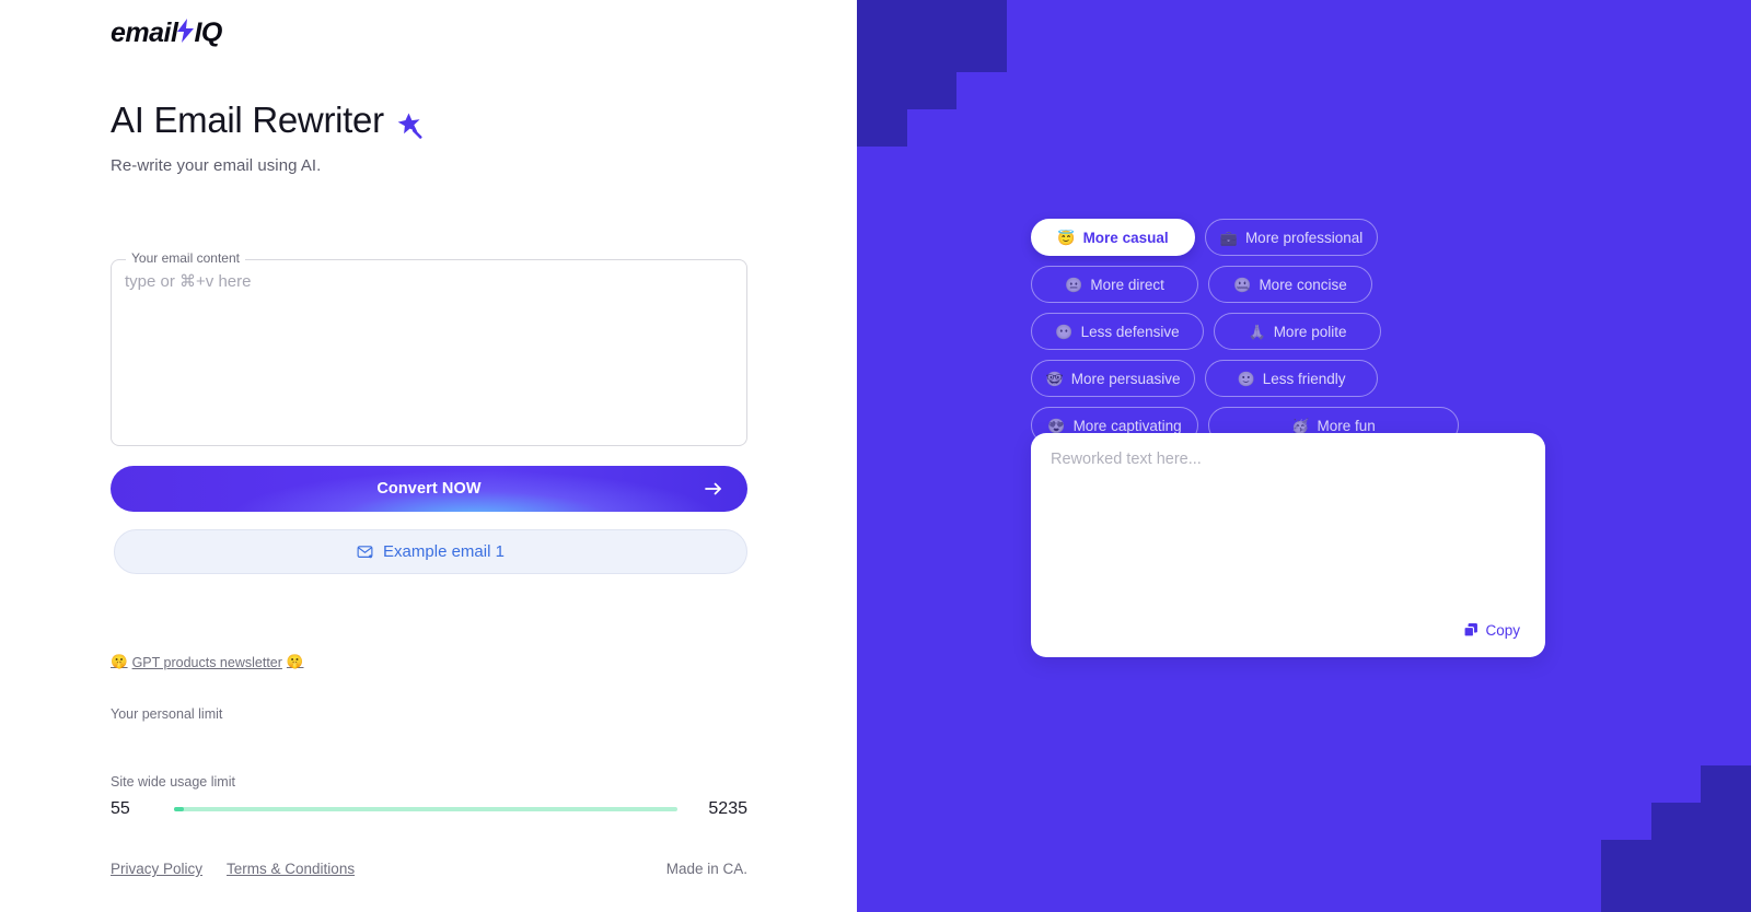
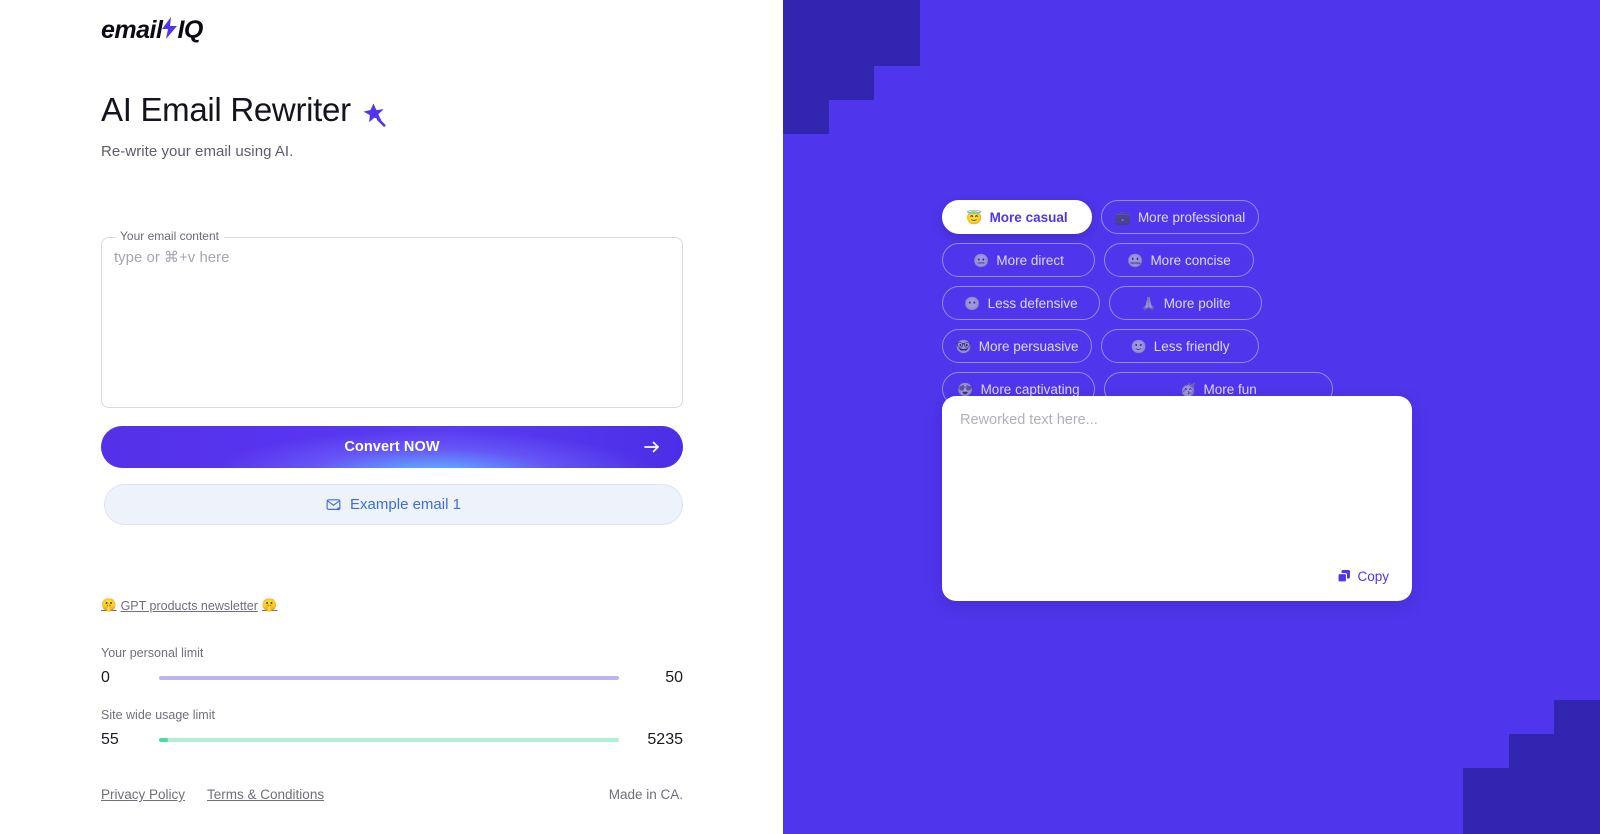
  email
  IQ
  AI Email Rewriter
  Re-write your email using AI.
  Your email content
  type or ⌘+v here
  Convert NOW
  Example email 1
  🤫
  GPT products newsletter
  🤫
  Your personal limit
+ 0
+ 50
  Site wide usage limit
  55
  5235
  Privacy Policy
  Terms & Conditions
  Made in CA.
  😇
  More casual
  💼
  More professional
  😐
  More direct
  🤐
  More concise
  😶
  Less defensive
  🙏
  More polite
  🤓
  More persuasive
  🙂
  Less friendly
  😍
  More captivating
  🥳
  More fun
  Reworked text here...
  Copy
